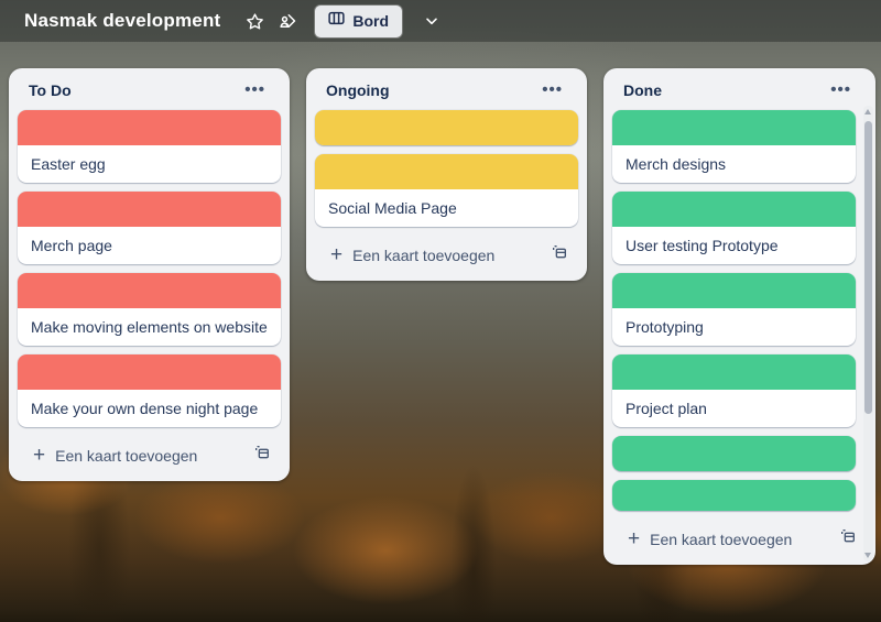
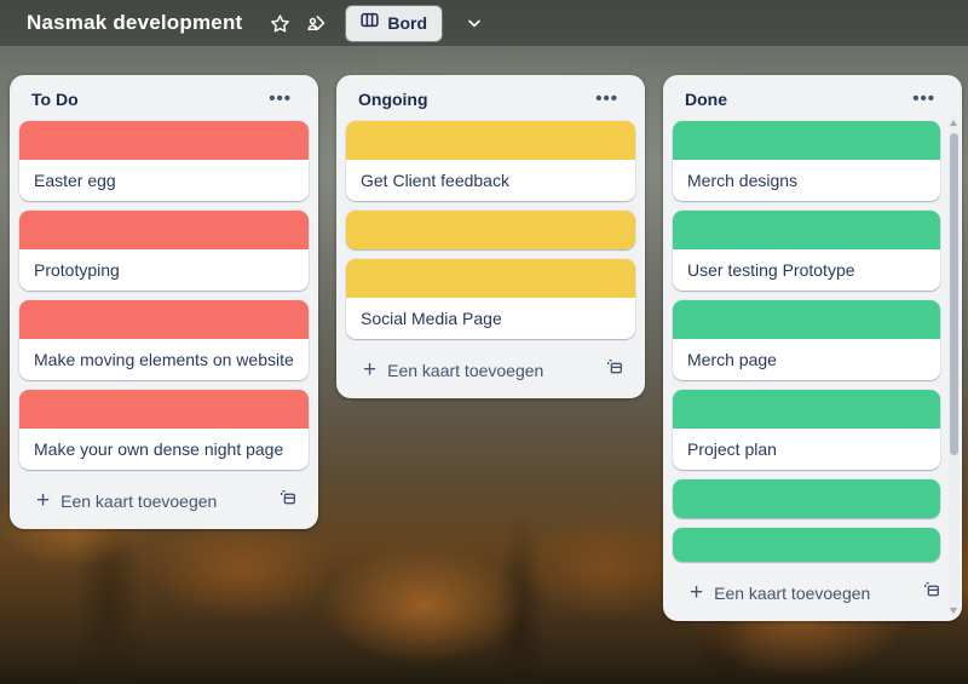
  Nasmak development
  Bord
  To Do
  •••
  Easter egg
- Merch page
+ Prototyping
  Make moving elements on website
  Make your own dense night page
  +
  Een kaart toevoegen
  Ongoing
  •••
+ Get Client feedback
  Social Media Page
  +
  Een kaart toevoegen
  Done
  •••
  Merch designs
  User testing Prototype
- Prototyping
+ Merch page
  Project plan
  +
  Een kaart toevoegen
